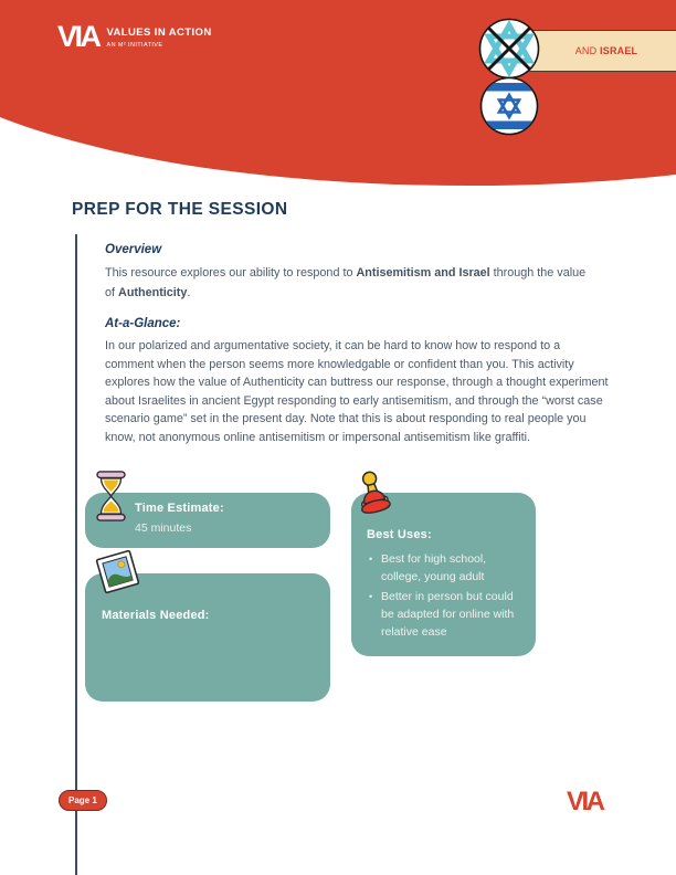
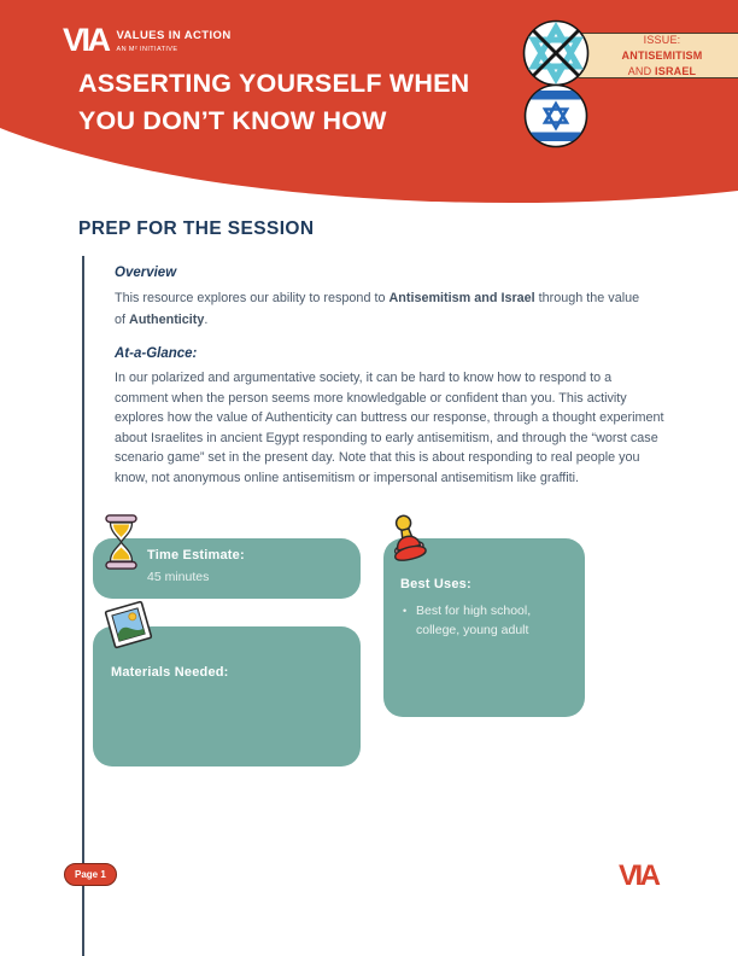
  VIA
  VALUES IN ACTION
+ ASSERTING YOURSELF WHEN
+ YOU DON’T KNOW HOW
+ ISSUE: ANTISEMITISM
  AND ISRAEL
  PREP FOR THE SESSION
  Overview
  This resource explores our ability to respond to Antisemitism and Israel through the value of Authenticity.
  At-a-Glance:
  In our polarized and argumentative society, it can be hard to know how to respond to a comment when the person seems more knowledgable or confident than you. This activity explores how the value of Authenticity can buttress our response, through a thought experiment about Israelites in ancient Egypt responding to early antisemitism, and through the “worst case scenario game” set in the present day. Note that this is about responding to real people you know, not anonymous online antisemitism or impersonal antisemitism like graffiti.
  Time Estimate:
  45 minutes
  Materials Needed:
  Best Uses:
  Best for high school, college, young adult
- Better in person but could be adapted for online with relative ease
  Page 1
  VIA
